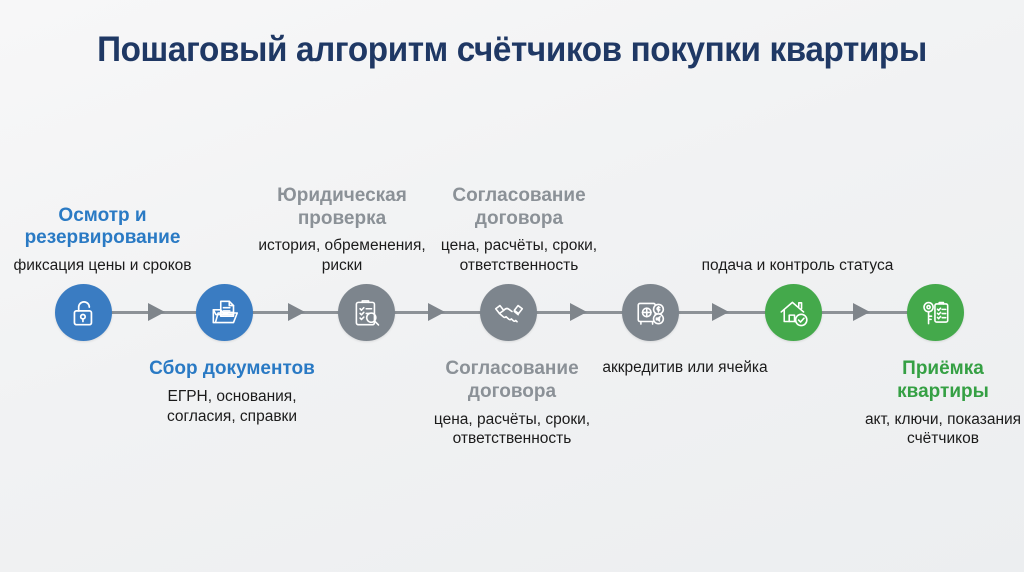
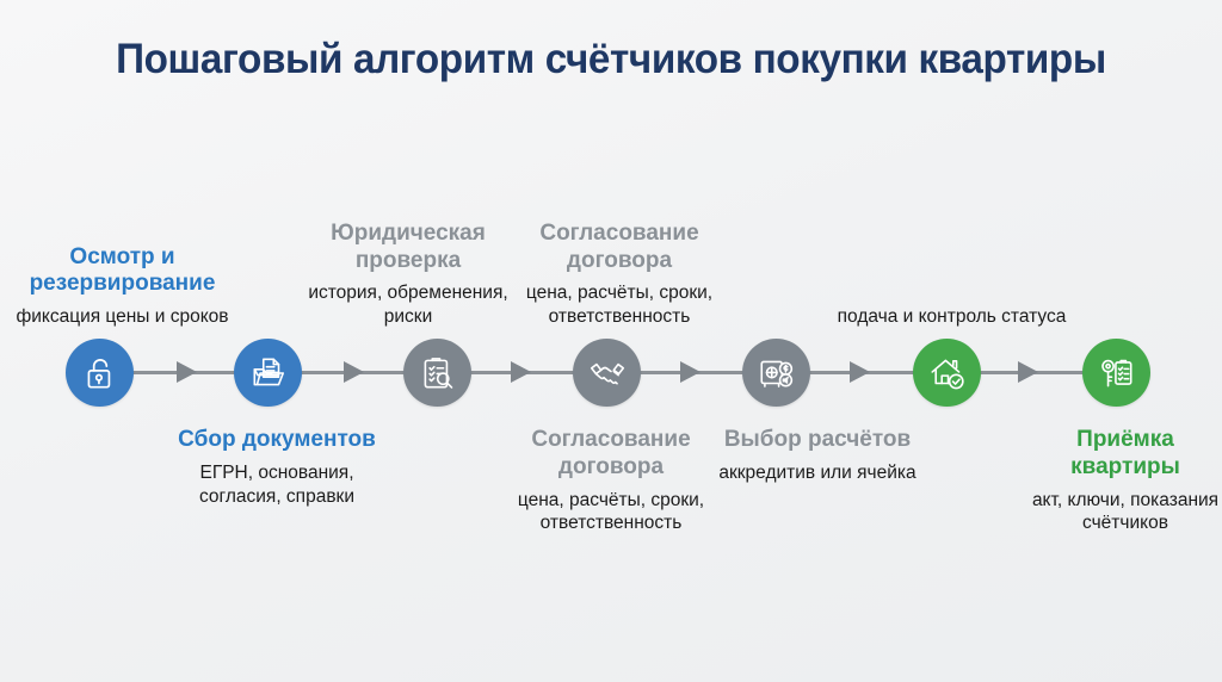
  Пошаговый алгоритм счётчиков покупки квартиры
  Осмотр и резервирование
  фиксация цены и сроков
  Сбор документов
  ЕГРН, основания, согласия, справки
  Юридическая проверка
  история, обременения, риски
  Согласование договора
  цена, расчёты, сроки, ответственность
  Согласование договора
  цена, расчёты, сроки, ответственность
+ Выбор расчётов
  аккредитив или ячейка
  подача и контроль статуса
  Приёмка квартиры
  акт, ключи, показания счётчиков
